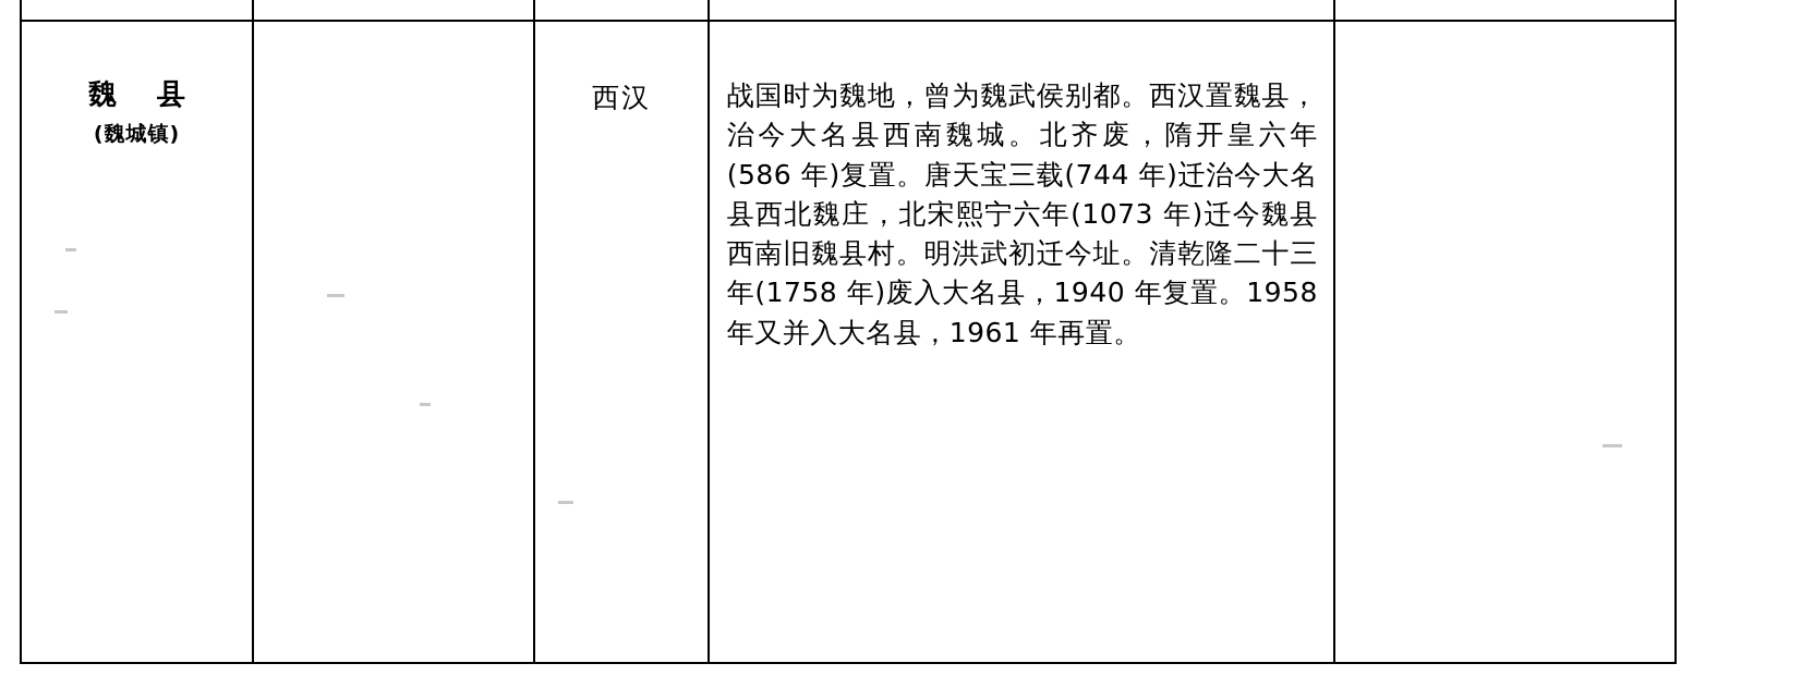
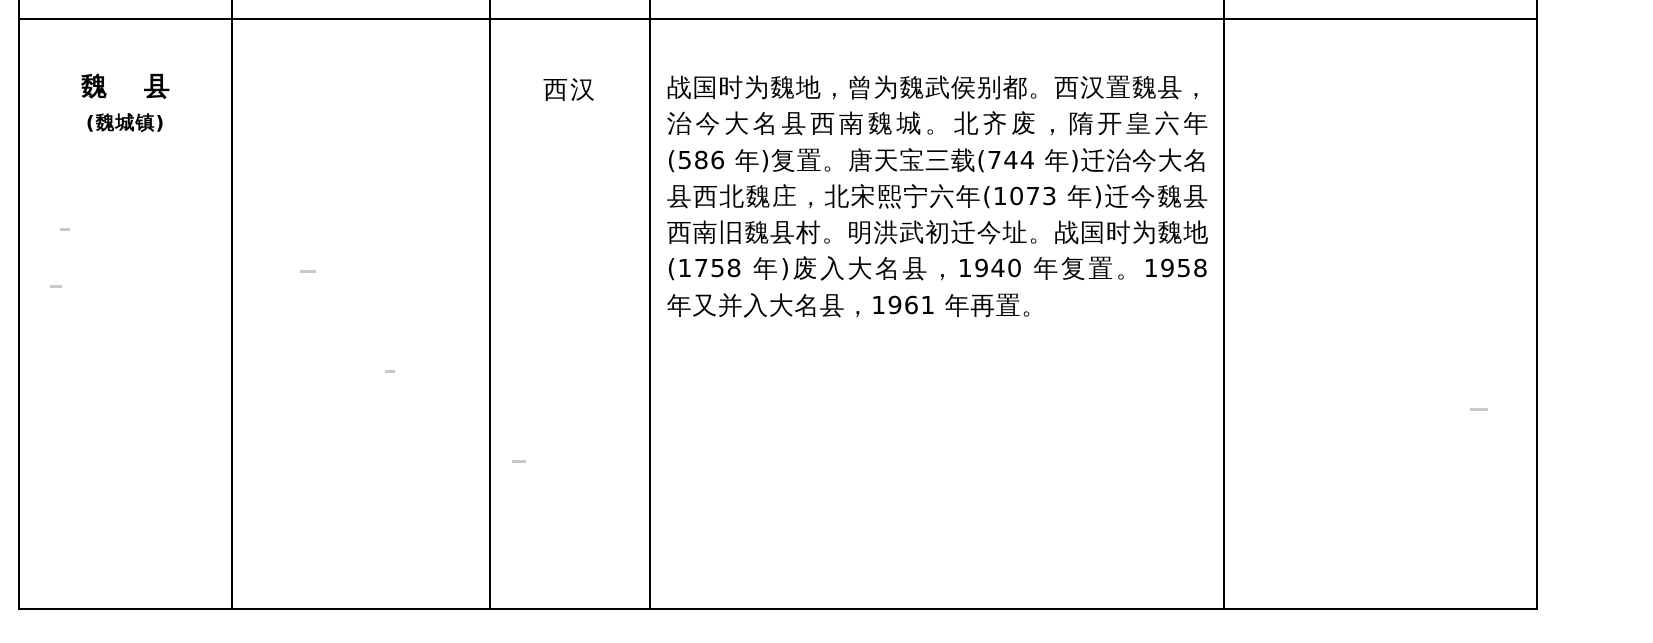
- 魏 县 (魏城镇)		西汉	战国时为魏地，曾为魏武侯别都。西汉置魏县，治今大名县西南魏城。北齐废，隋开皇六年 (586 年)复置。唐天宝三载(744 年)迁治今大名县西北魏庄，北宋熙宁六年(1073 年)迁今魏县西南旧魏县村。明洪武初迁今址。清乾隆二十三年(1758 年)废入大名县，1940 年复置。1958 年又并入大名县，1961 年再置。
+ 魏 县 (魏城镇)		西汉	战国时为魏地，曾为魏武侯别都。西汉置魏县，治今大名县西南魏城。北齐废，隋开皇六年 (586 年)复置。唐天宝三载(744 年)迁治今大名县西北魏庄，北宋熙宁六年(1073 年)迁今魏县西南旧魏县村。明洪武初迁今址。战国时为魏地(1758 年)废入大名县，1940 年复置。1958 年又并入大名县，1961 年再置。
